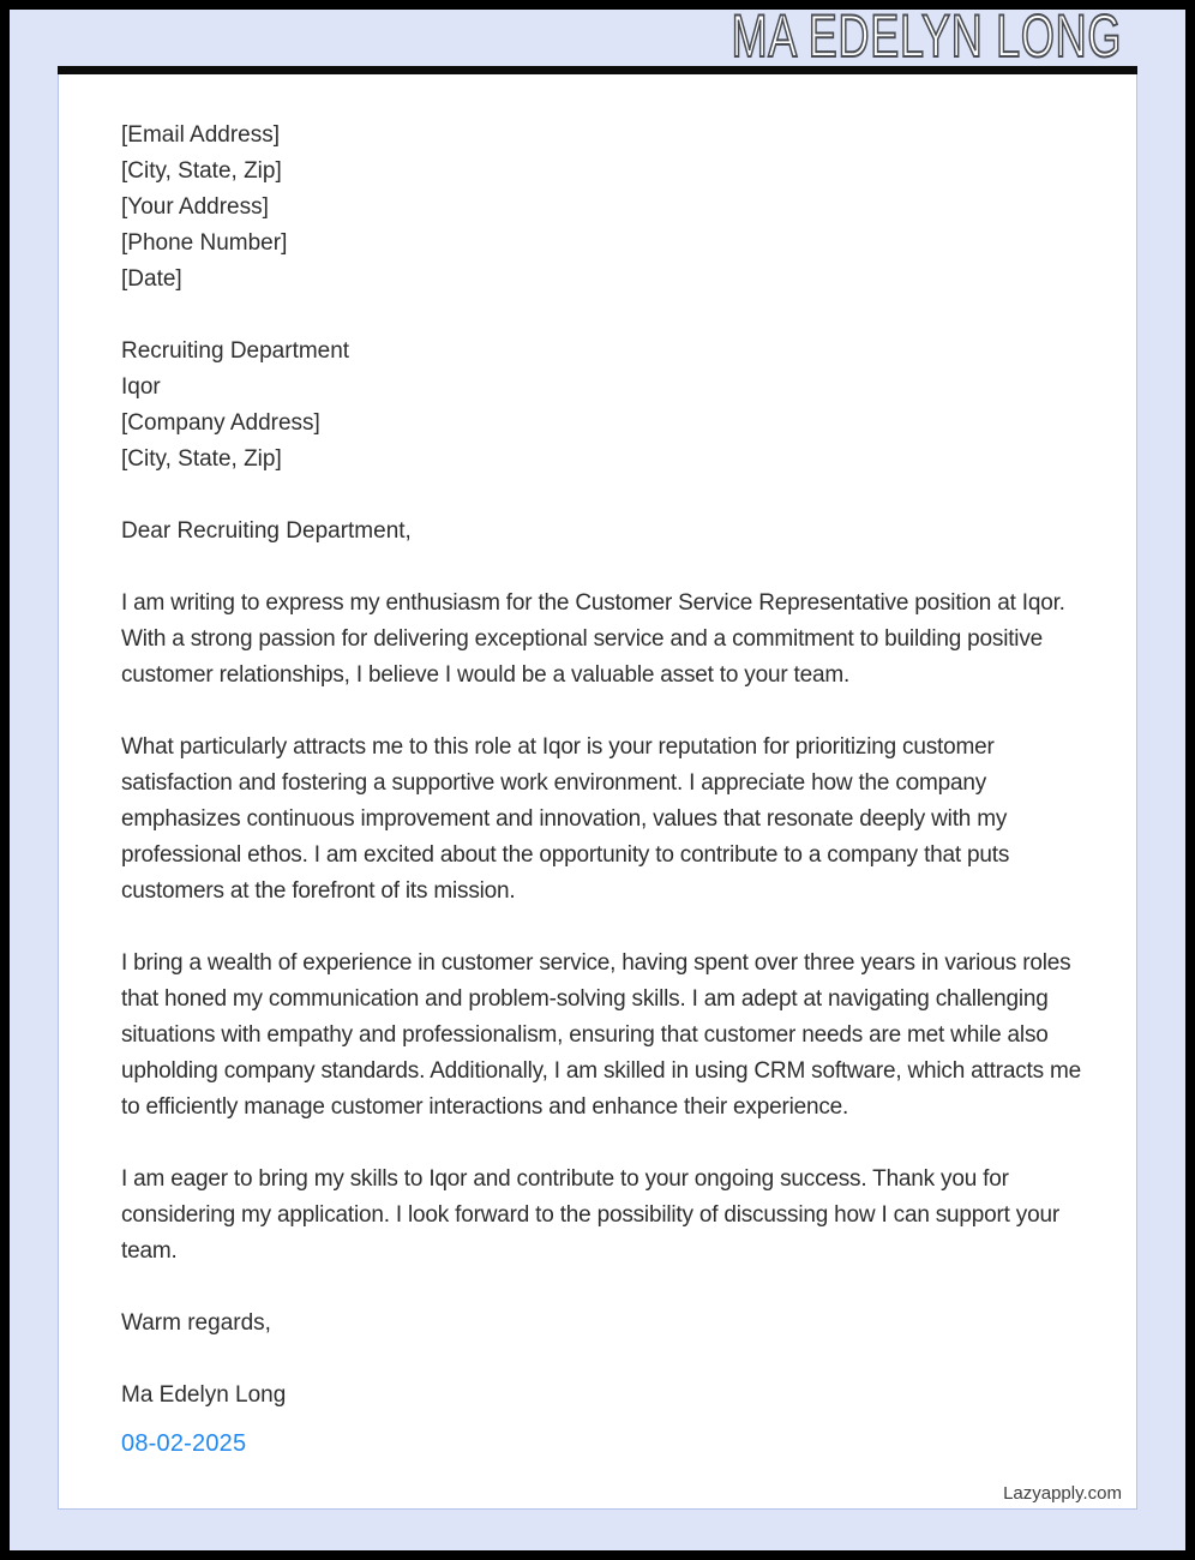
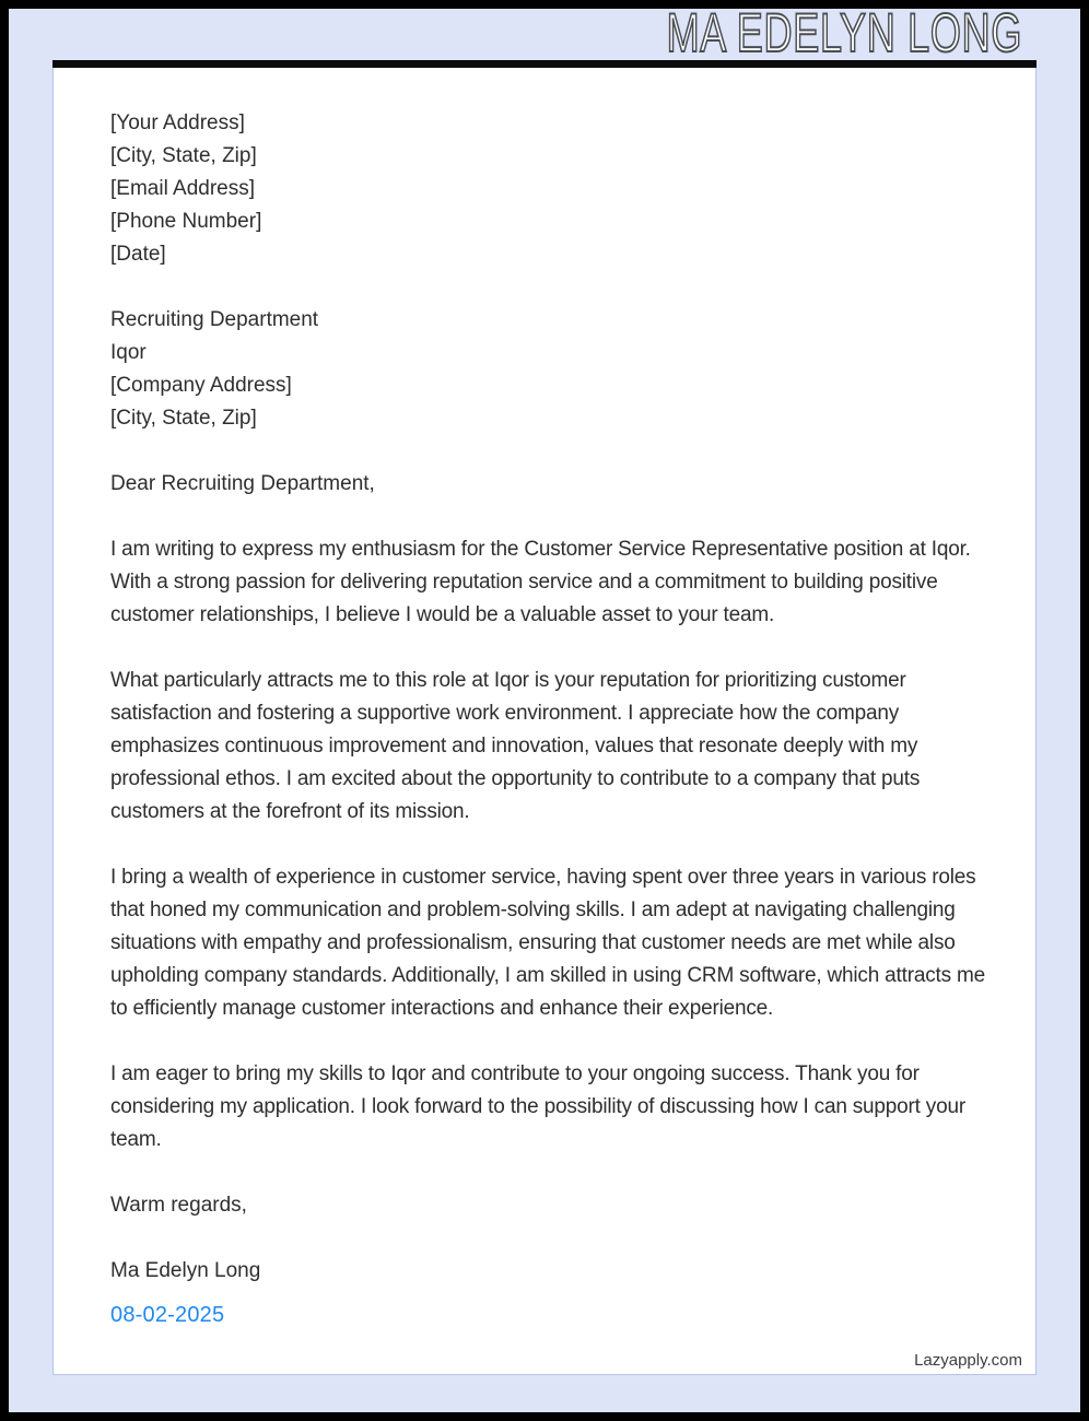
  MA EDELYN LONG
- [Email Address]
+ [Your Address]
  [City, State, Zip]
- [Your Address]
+ [Email Address]
  [Phone Number]
  [Date]
  Recruiting Department
  Iqor
  [Company Address]
  [City, State, Zip]
  Dear Recruiting Department,
- I am writing to express my enthusiasm for the Customer Service Representative position at Iqor. With a strong passion for delivering exceptional service and a commitment to building positive customer relationships, I believe I would be a valuable asset to your team.
+ I am writing to express my enthusiasm for the Customer Service Representative position at Iqor. With a strong passion for delivering reputation service and a commitment to building positive customer relationships, I believe I would be a valuable asset to your team.
  What particularly attracts me to this role at Iqor is your reputation for prioritizing customer satisfaction and fostering a supportive work environment. I appreciate how the company emphasizes continuous improvement and innovation, values that resonate deeply with my professional ethos. I am excited about the opportunity to contribute to a company that puts customers at the forefront of its mission.
  I bring a wealth of experience in customer service, having spent over three years in various roles that honed my communication and problem-solving skills. I am adept at navigating challenging situations with empathy and professionalism, ensuring that customer needs are met while also upholding company standards. Additionally, I am skilled in using CRM software, which attracts me to efficiently manage customer interactions and enhance their experience.
  I am eager to bring my skills to Iqor and contribute to your ongoing success. Thank you for considering my application. I look forward to the possibility of discussing how I can support your team.
  Warm regards,
  Ma Edelyn Long
  08-02-2025
  Lazyapply.com
